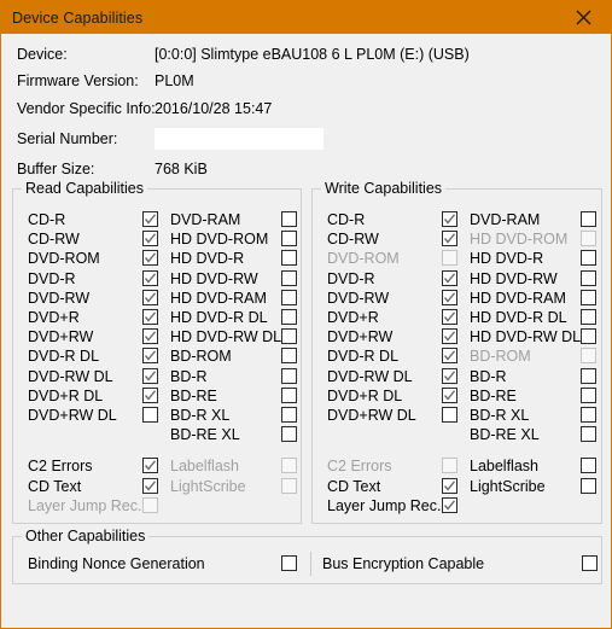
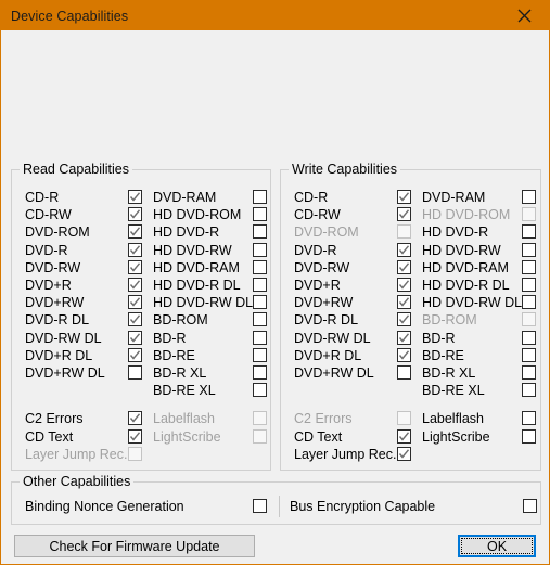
  Device Capabilities
- Device:
- [0:0:0] Slimtype eBAU108 6 L PL0M (E:) (USB)
- Firmware Version:
- PL0M
- Vendor Specific Info:
- 2016/10/28 15:47
- Serial Number:
- Buffer Size:
- 768 KiB
  Read Capabilities
  CD-R
  CD-RW
  DVD-ROM
  DVD-R
  DVD-RW
  DVD+R
  DVD+RW
  DVD-R DL
  DVD-RW DL
  DVD+R DL
  DVD+RW DL
  DVD-RAM
  HD DVD-ROM
  HD DVD-R
  HD DVD-RW
  HD DVD-RAM
  HD DVD-R DL
  HD DVD-RW DL
  BD-ROM
  BD-R
  BD-RE
  BD-R XL
  BD-RE XL
  C2 Errors
  CD Text
  Layer Jump Rec.
  Labelflash
  LightScribe
  Write Capabilities
  CD-R
  CD-RW
  DVD-ROM
  DVD-R
  DVD-RW
  DVD+R
  DVD+RW
  DVD-R DL
  DVD-RW DL
  DVD+R DL
  DVD+RW DL
  DVD-RAM
  HD DVD-ROM
  HD DVD-R
  HD DVD-RW
  HD DVD-RAM
  HD DVD-R DL
  HD DVD-RW DL
  BD-ROM
  BD-R
  BD-RE
  BD-R XL
  BD-RE XL
  C2 Errors
  CD Text
  Layer Jump Rec.
  Labelflash
  LightScribe
  Other Capabilities
  Binding Nonce Generation
  Bus Encryption Capable
+ Check For Firmware Update
+ OK
